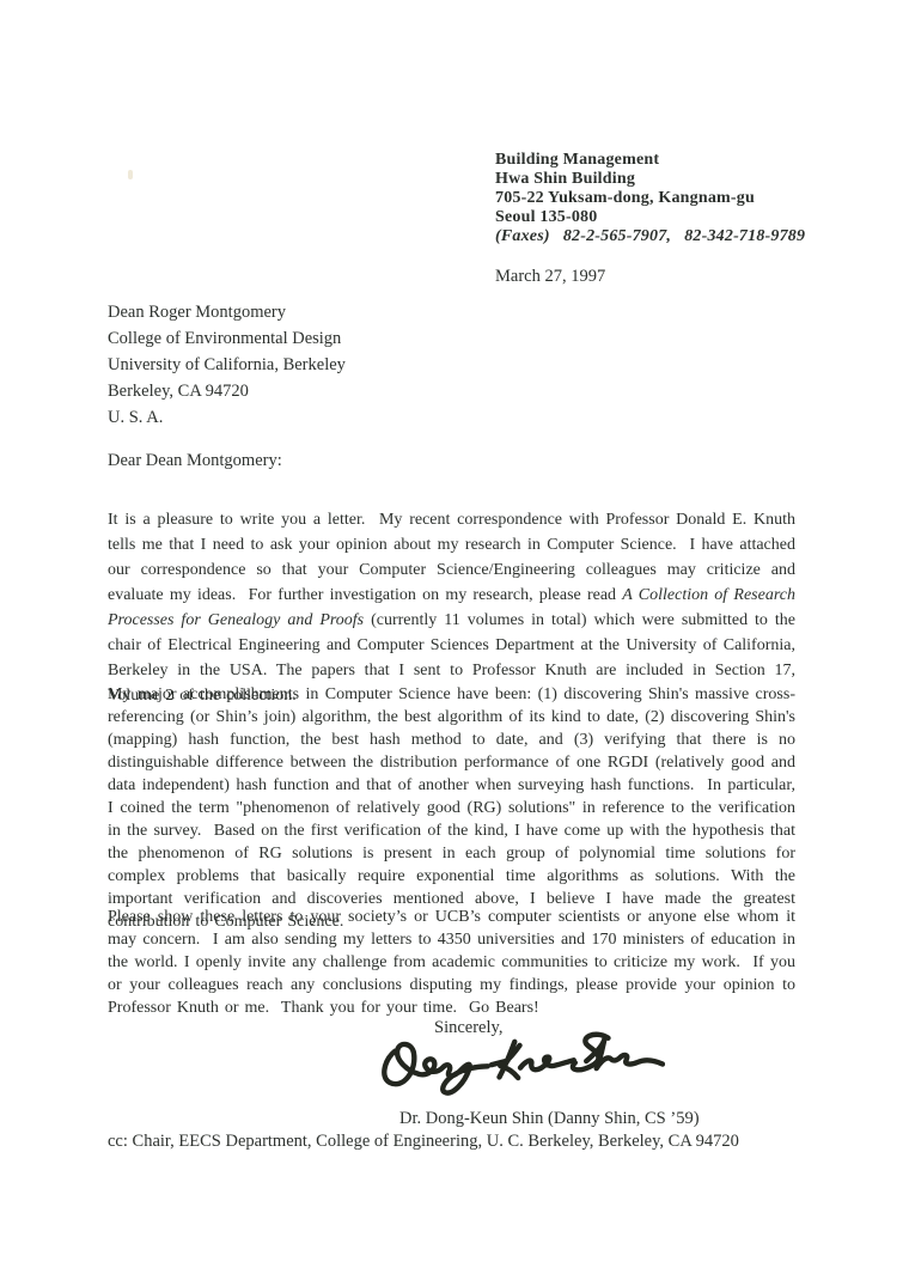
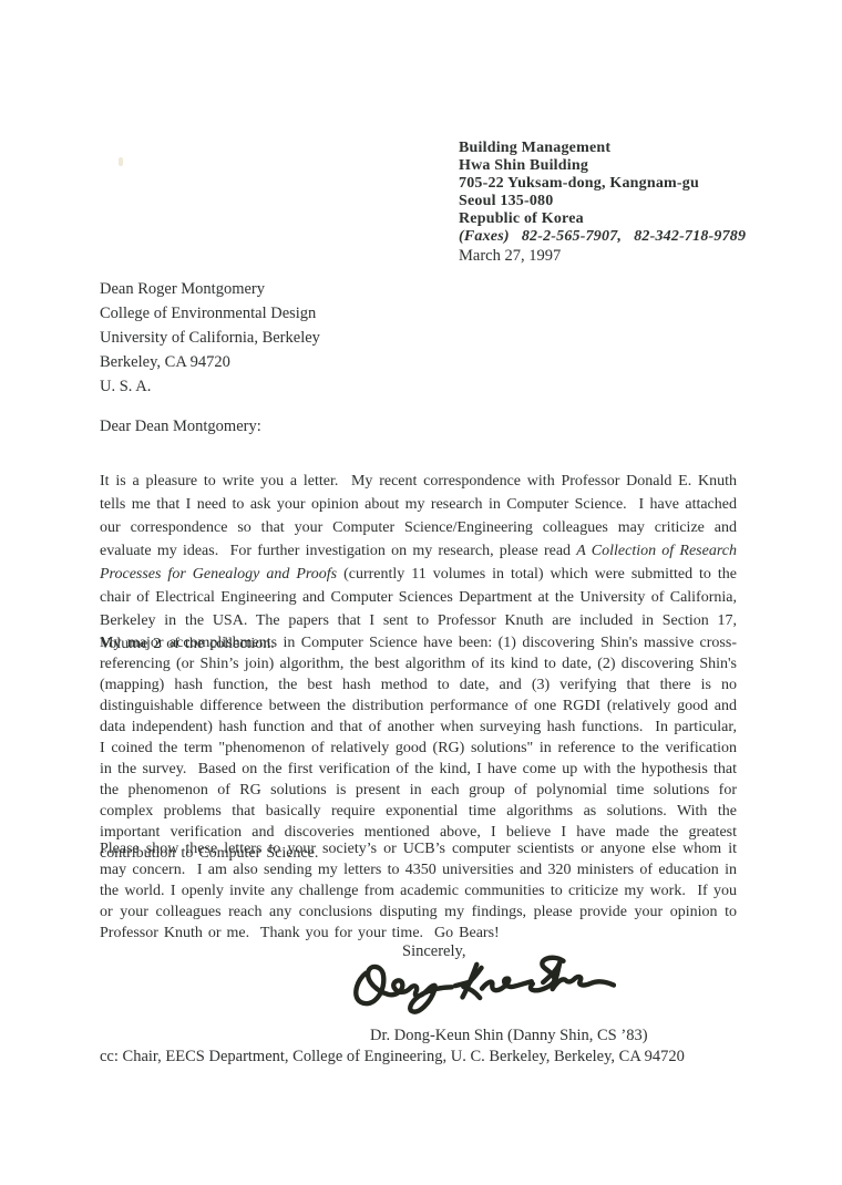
  Building Management
  Hwa Shin Building
  705-22 Yuksam-dong, Kangnam-gu
  Seoul 135-080
+ Republic of Korea
  (Faxes) 82-2-565-7907, 82-342-718-9789
  March 27, 1997
  Dean Roger Montgomery
  College of Environmental Design
  University of California, Berkeley
  Berkeley, CA 94720
  U. S. A.
  Dear Dean Montgomery:
  It is a pleasure to write you a letter. My recent correspondence with Professor Donald E. Knuth tells me that I need to ask your opinion about my research in Computer Science. I have attached our correspondence so that your Computer Science/Engineering colleagues may criticize and evaluate my ideas. For further investigation on my research, please read A Collection of Research Processes for Genealogy and Proofs (currently 11 volumes in total) which were submitted to the chair of Electrical Engineering and Computer Sciences Department at the University of California, Berkeley in the USA. The papers that I sent to Professor Knuth are included in Section 17, Volume 2 of the collection.
  My major accomplishments in Computer Science have been: (1) discovering Shin's massive cross-referencing (or Shin’s join) algorithm, the best algorithm of its kind to date, (2) discovering Shin's (mapping) hash function, the best hash method to date, and (3) verifying that there is no distinguishable difference between the distribution performance of one RGDI (relatively good and data independent) hash function and that of another when surveying hash functions. In particular, I coined the term "phenomenon of relatively good (RG) solutions" in reference to the verification in the survey. Based on the first verification of the kind, I have come up with the hypothesis that the phenomenon of RG solutions is present in each group of polynomial time solutions for complex problems that basically require exponential time algorithms as solutions. With the important verification and discoveries mentioned above, I believe I have made the greatest contribution to Computer Science.
- Please show these letters to your society’s or UCB’s computer scientists or anyone else whom it may concern. I am also sending my letters to 4350 universities and 170 ministers of education in the world. I openly invite any challenge from academic communities to criticize my work. If you or your colleagues reach any conclusions disputing my findings, please provide your opinion to Professor Knuth or me. Thank you for your time. Go Bears!
+ Please show these letters to your society’s or UCB’s computer scientists or anyone else whom it may concern. I am also sending my letters to 4350 universities and 320 ministers of education in the world. I openly invite any challenge from academic communities to criticize my work. If you or your colleagues reach any conclusions disputing my findings, please provide your opinion to Professor Knuth or me. Thank you for your time. Go Bears!
  Sincerely,
- Dr. Dong-Keun Shin (Danny Shin, CS ’59)
+ Dr. Dong-Keun Shin (Danny Shin, CS ’83)
  cc: Chair, EECS Department, College of Engineering, U. C. Berkeley, Berkeley, CA 94720
